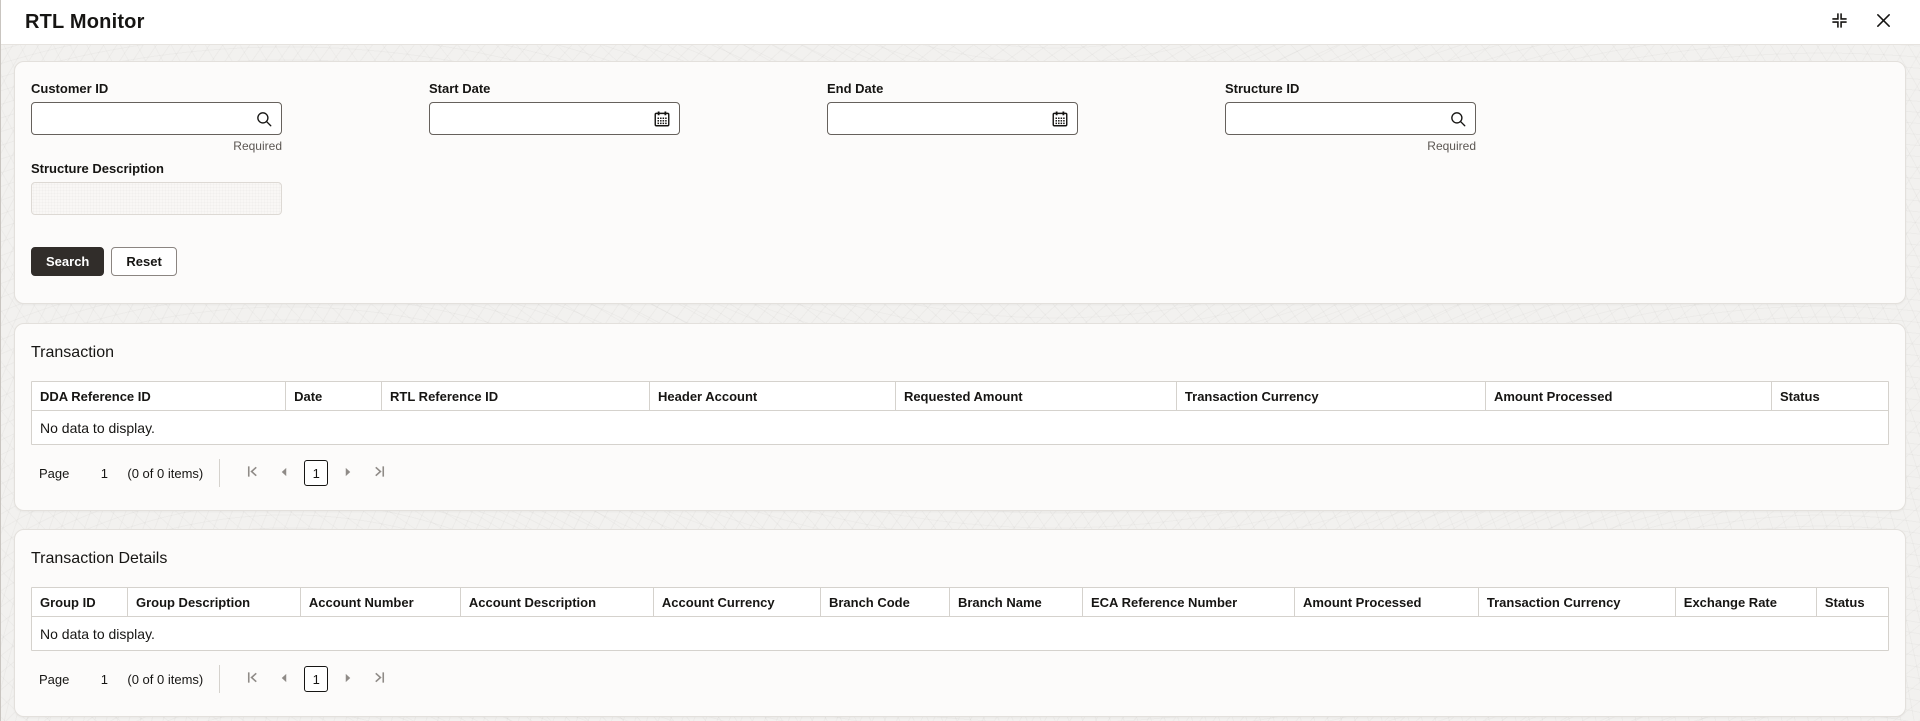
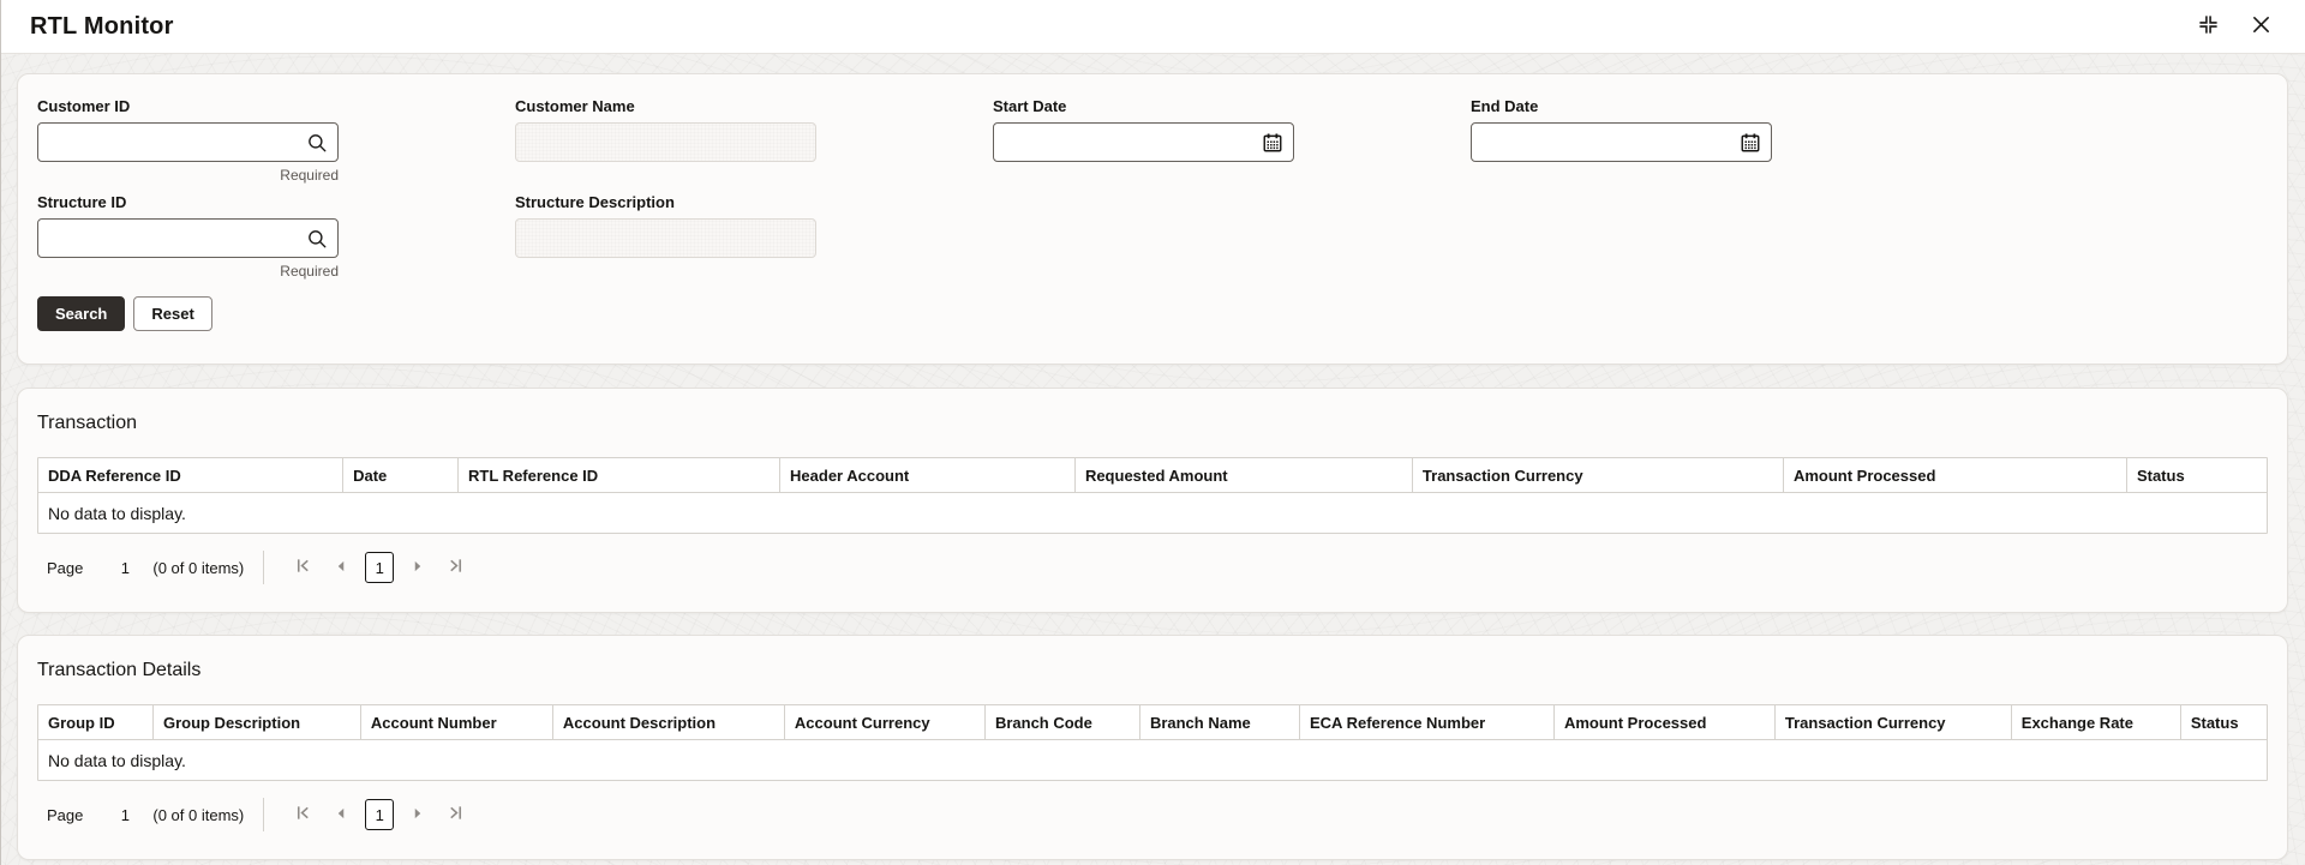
  RTL Monitor
  Customer ID
  Required
+ Customer Name
  Start Date
  End Date
  Structure ID
  Required
  Structure Description
  Search
  Reset
  Transaction
  DDA Reference ID
  Date
  RTL Reference ID
  Header Account
  Requested Amount
  Transaction Currency
  Amount Processed
  Status
  No data to display.
  Page
  1
  (0 of 0 items)
  1
  Transaction Details
  Group ID
  Group Description
  Account Number
  Account Description
  Account Currency
  Branch Code
  Branch Name
  ECA Reference Number
  Amount Processed
  Transaction Currency
  Exchange Rate
  Status
  No data to display.
  Page
  1
  (0 of 0 items)
  1
